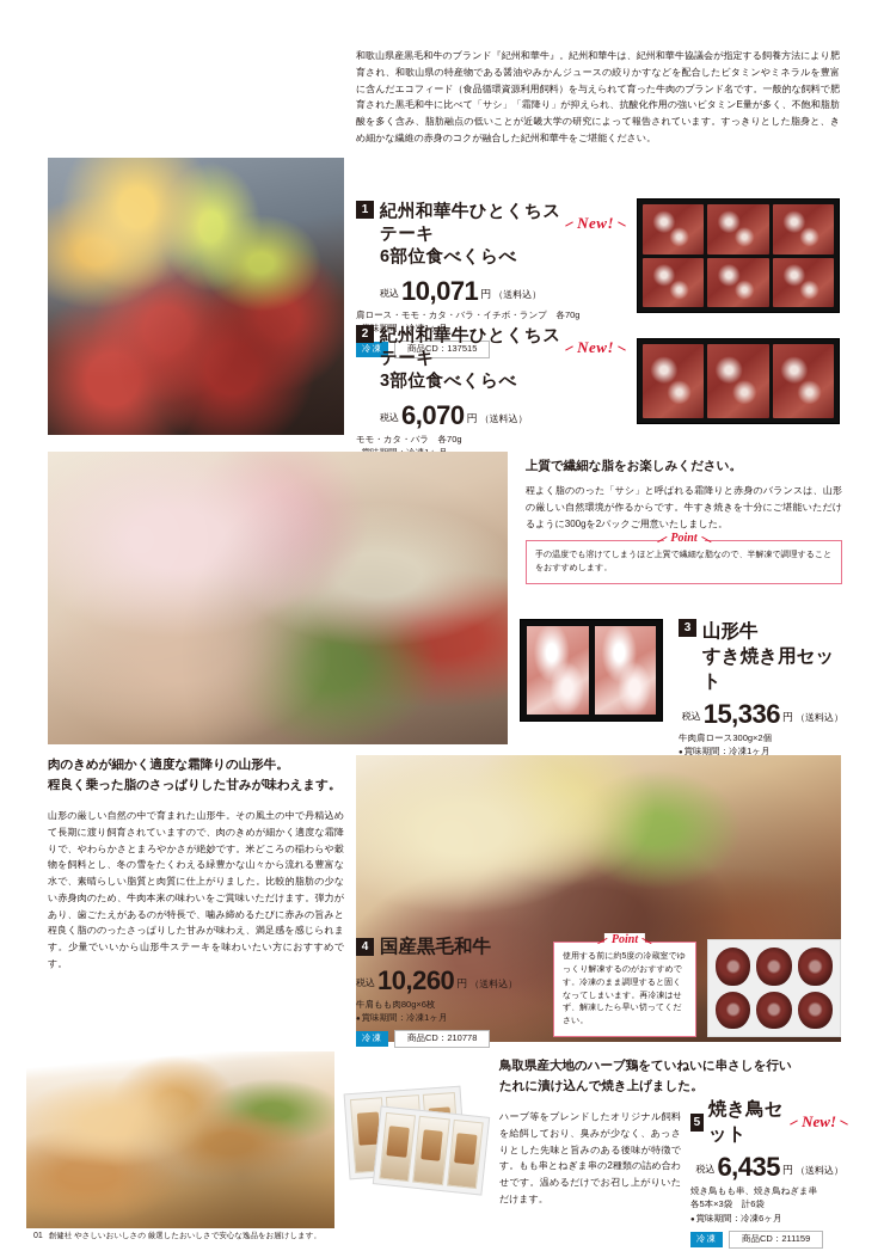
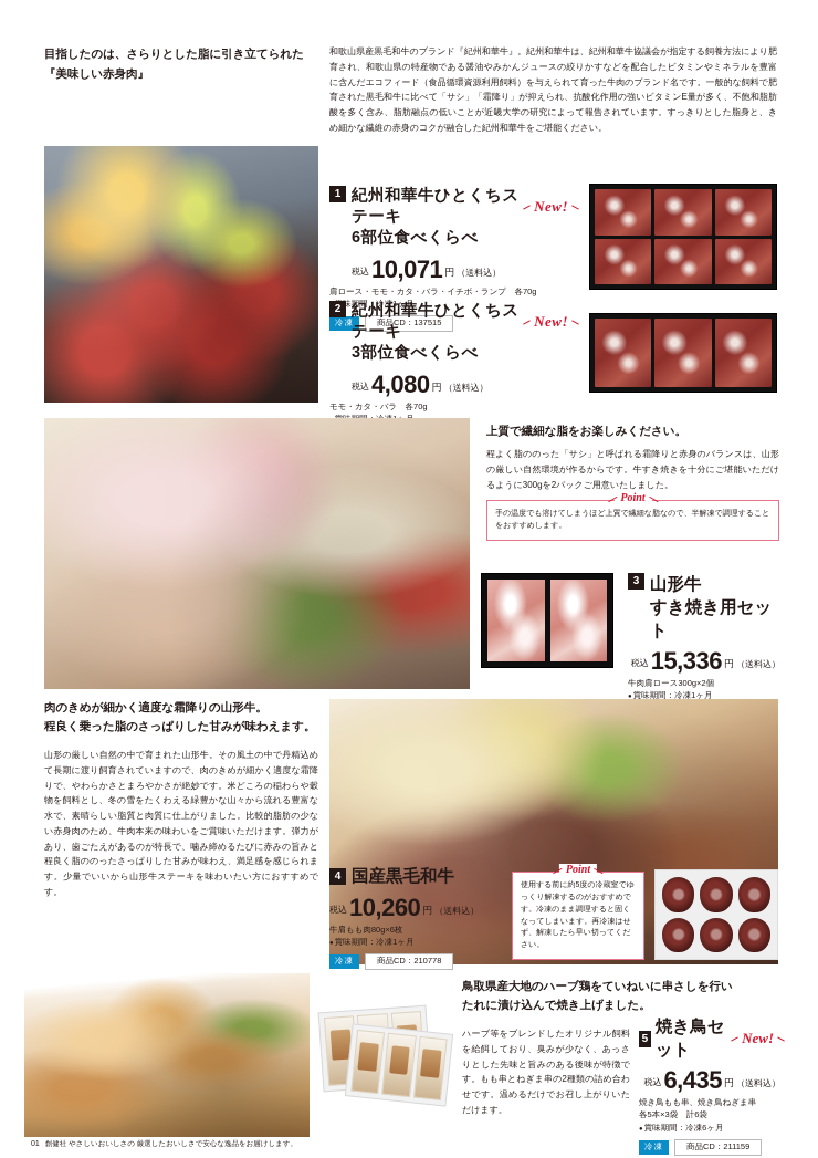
+ 目指したのは、さらりとした脂に引き立てられた
+ 『美味しい赤身肉』
  和歌山県産黒毛和牛のブランド『紀州和華牛』。紀州和華牛は、紀州和華牛協議会が指定する飼養方法により肥育され、和歌山県の特産物である醤油やみかんジュースの絞りかすなどを配合したビタミンやミネラルを豊富に含んだエコフィード（食品循環資源利用飼料）を与えられて育った牛肉のブランド名です。一般的な飼料で肥育された黒毛和牛に比べて「サシ」「霜降り」が抑えられ、抗酸化作用の強いビタミンE量が多く、不飽和脂肪酸を多く含み、脂肪融点の低いことが近畿大学の研究によって報告されています。すっきりとした脂身と、きめ細かな繊維の赤身のコクが融合した紀州和華牛をご堪能ください。
  1
  紀州和華牛ひとくちステーキ
  New!
  6部位食べくらべ
  税込
  10,071
  円
  （送料込）
  肩ロース・モモ・カタ・バラ・イチボ・ランプ 各70g
  味期間：冷凍1ヶ月
  冷凍
  商品CD：137515
  2
  紀州和華牛ひとくちステーキ
  New!
  3部位食べくらべ
  税込
- 6,070
+ 4,080
  円
  （送料込）
  モモ・カタ・バラ 各70g
  上質で繊細な脂をお楽しみください。
  程よく脂ののった「サシ」と呼ばれる霜降りと赤身のバランスは、山形の厳しい自然環境が作るからです。牛すき焼きを十分にご堪能いただけるように300gを2パックご用意いたしました。
  Point
  3
  山形牛
  すき焼き用セット
  税込
  15,336
  円
  （送料込）
  牛肉肩ロース300g×2個
  賞味期間：冷凍1ヶ月
  肉のきめが細かく適度な霜降りの山形牛。
  程良く乗った脂のさっぱりした甘みが味わえます。
  山形の厳しい自然の中で育まれた山形牛。その風土の中で丹精込めて長期に渡り飼育されていますので、肉のきめが細かく適度な霜降りで、やわらかさとまろやかさが絶妙です。米どころの稲わらや穀物を飼料とし、冬の雪をたくわえる緑豊かな山々から流れる豊富な水で、素晴らしい脂質と肉質に仕上がりました。比較的脂肪の少ない赤身肉のため、牛肉本来の味わいをご賞味いただけます。弾力があり、歯ごたえがあるのが特長で、噛み締めるたびに赤みの旨みと程良く脂ののったさっぱりした甘みが味わえ、満足感を感じられます。少量でいいから山形牛ステーキを味わいたい方におすすめです。
  4
  国産黒毛和牛
  税込
  10,260
  円
  （送料込）
  牛肩もも肉80g×6枚
  賞味期間：冷凍1ヶ月
  冷凍
  商品CD：210778
  Point
  鳥取県産大地のハーブ鶏をていねいに串さしを行い
  たれに漬け込んで焼き上げました。
  ハーブ等をブレンドしたオリジナル飼料を給餌しており、臭みが少なく、あっさりとした先味と旨みのある後味が特徴です。もも串とねぎま串の2種類の詰め合わせです。温めるだけでお召し上がりいただけます。
  5
  焼き鳥セット
  New!
  税込
  6,435
  円
  （送料込）
  焼き鳥もも串、焼き鳥ねぎま串
  各5本×3袋 計6袋
  賞味期間：冷凍6ヶ月
  冷凍
  商品CD：211159
